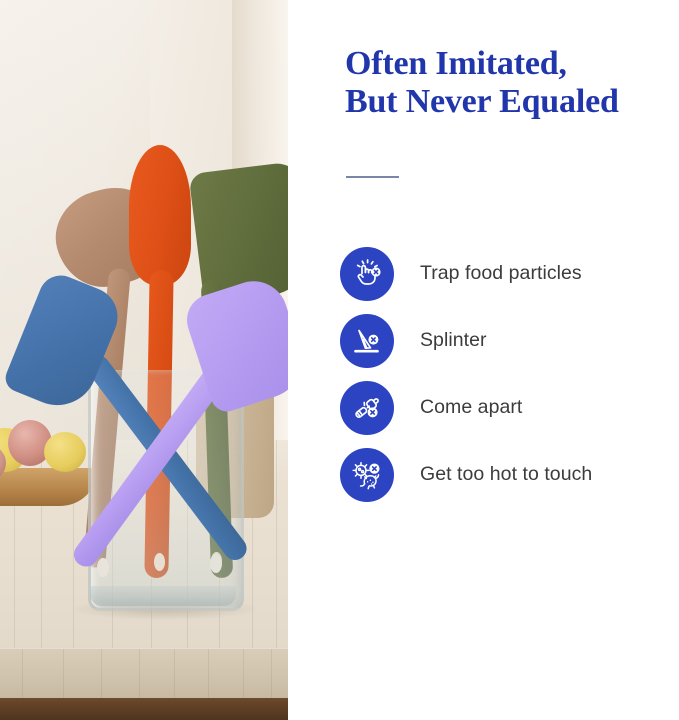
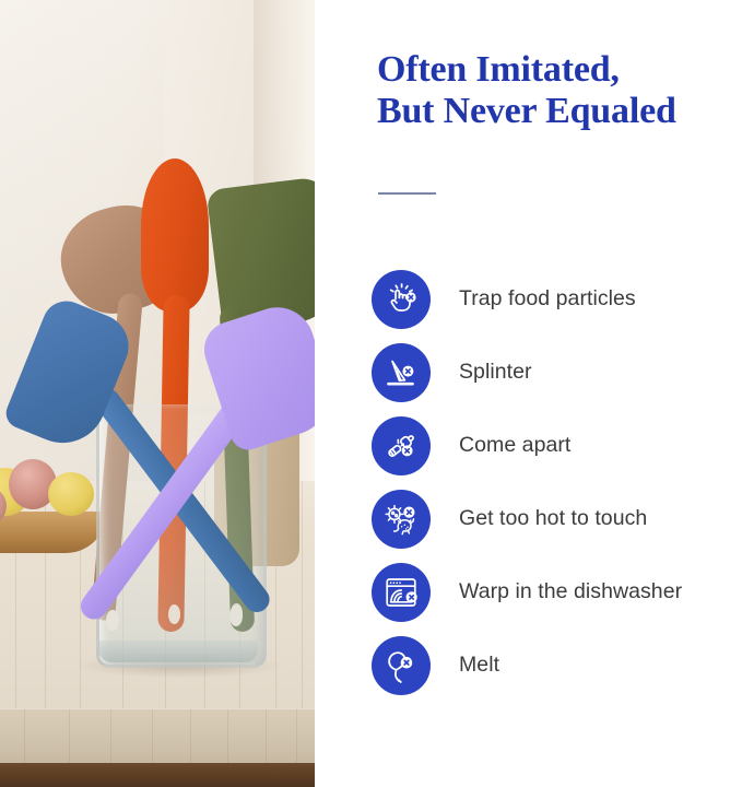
  Often Imitated,
  But Never Equaled
  Trap food particles
  Splinter
  Come apart
  Get too hot to touch
+ Warp in the dishwasher
+ Melt
